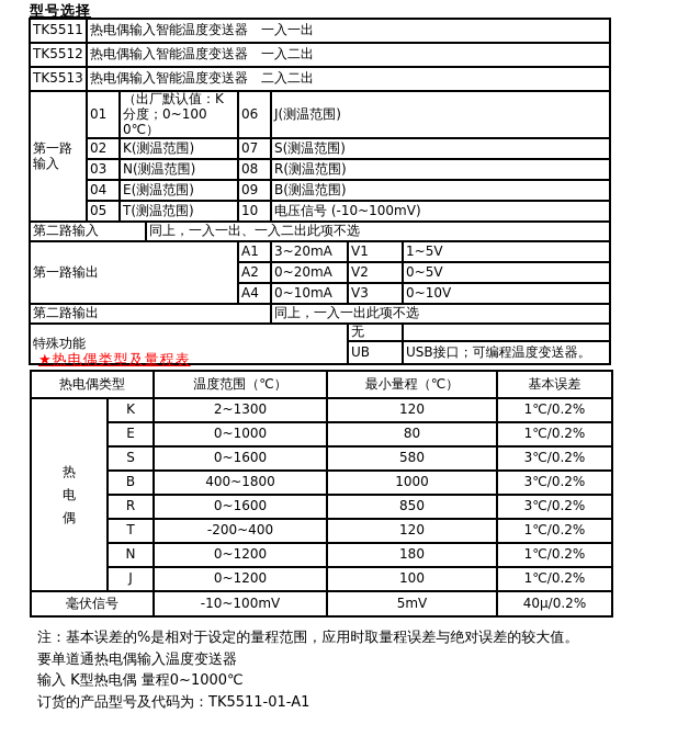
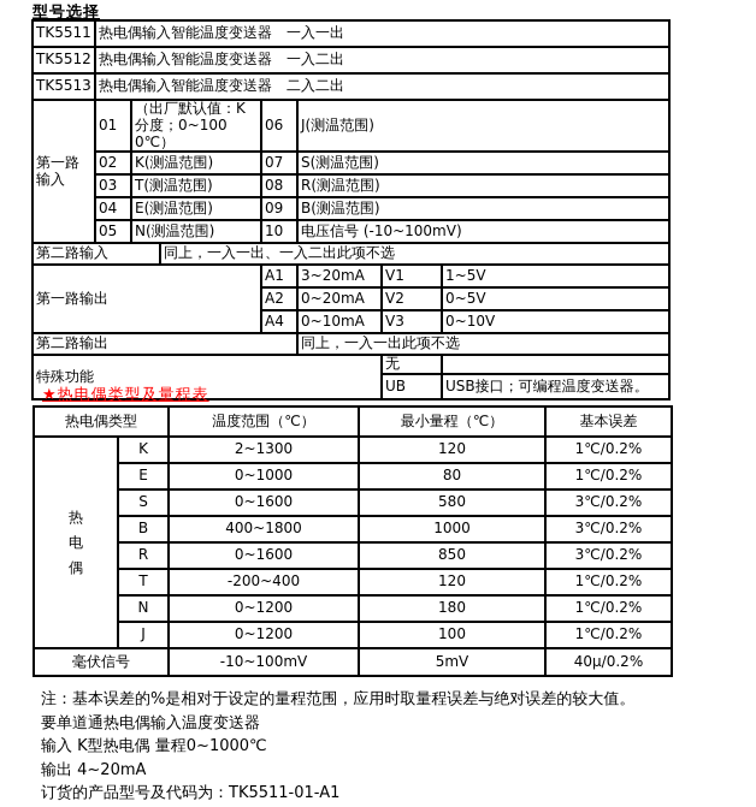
  型号选择
  TK5511	热电偶输入智能温度变送器 一入一出
  TK5512	热电偶输入智能温度变送器 一入二出
  TK5513	热电偶输入智能温度变送器 二入二出
  第一路输入	01	（出厂默认值：K分度；0~1000℃）	06	J(测温范围)
  02	K(测温范围)	07	S(测温范围)
- 03	N(测温范围)	08	R(测温范围)
+ 03	T(测温范围)	08	R(测温范围)
  04	E(测温范围)	09	B(测温范围)
- 05	T(测温范围)	10	电压信号 (-10~100mV)
+ 05	N(测温范围)	10	电压信号 (-10~100mV)
  第二路输入	同上，一入一出、一入二出此项不选
  第一路输出	A1	3~20mA	V1	1~5V
  A2	0~20mA	V2	0~5V
  A4	0~10mA	V3	0~10V
  第二路输出	同上，一入一出此项不选
  特殊功能	无
  UB	USB接口；可编程温度变送器。
  ★热电偶类型及量程表
  热电偶类型	温度范围（℃）	最小量程（℃）	基本误差
  热电偶	K	2~1300	120	1℃/0.2%
  E	0~1000	80	1℃/0.2%
  S	0~1600	580	3℃/0.2%
  B	400~1800	1000	3℃/0.2%
  R	0~1600	850	3℃/0.2%
  T	-200~400	120	1℃/0.2%
  N	0~1200	180	1℃/0.2%
  J	0~1200	100	1℃/0.2%
  毫伏信号	-10~100mV	5mV	40μ/0.2%
  注：基本误差的%是相对于设定的量程范围，应用时取量程误差与绝对误差的较大值。
  要单道通热电偶输入温度变送器
  输入 K型热电偶 量程0~1000℃
+ 输出 4~20mA
  订货的产品型号及代码为：TK5511-01-A1
